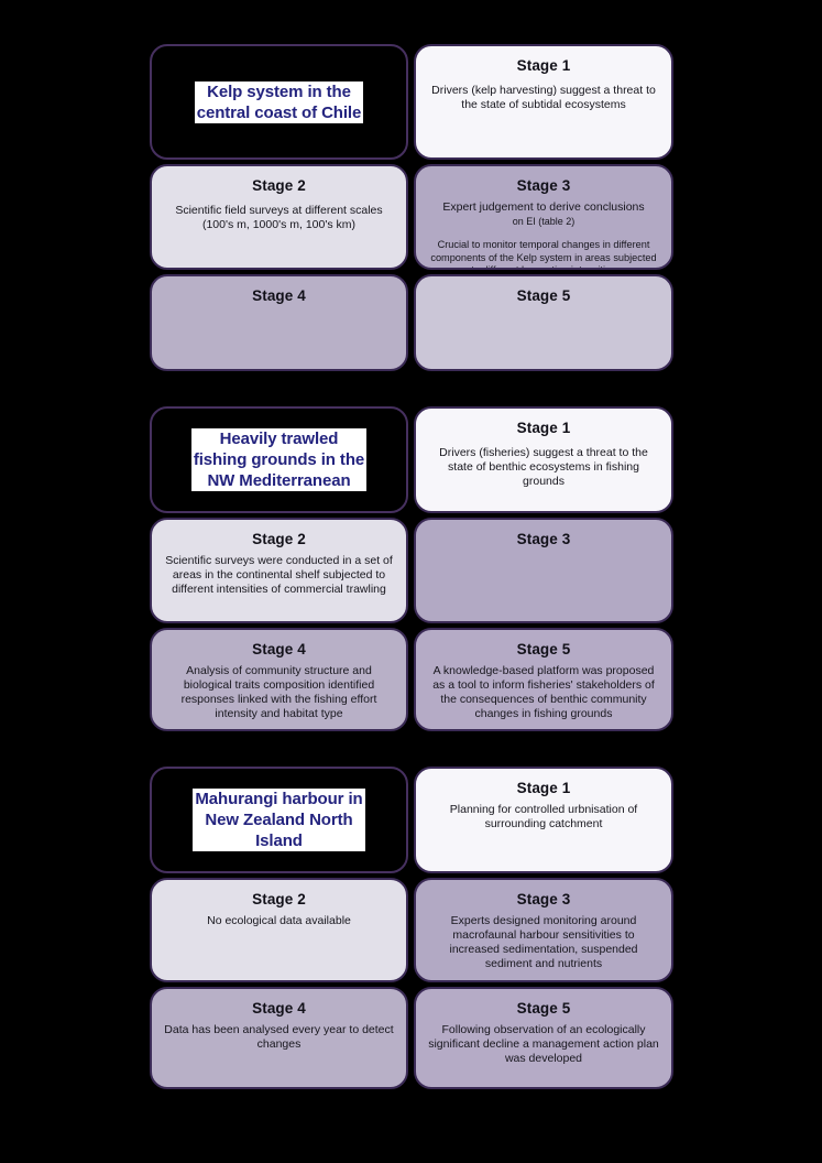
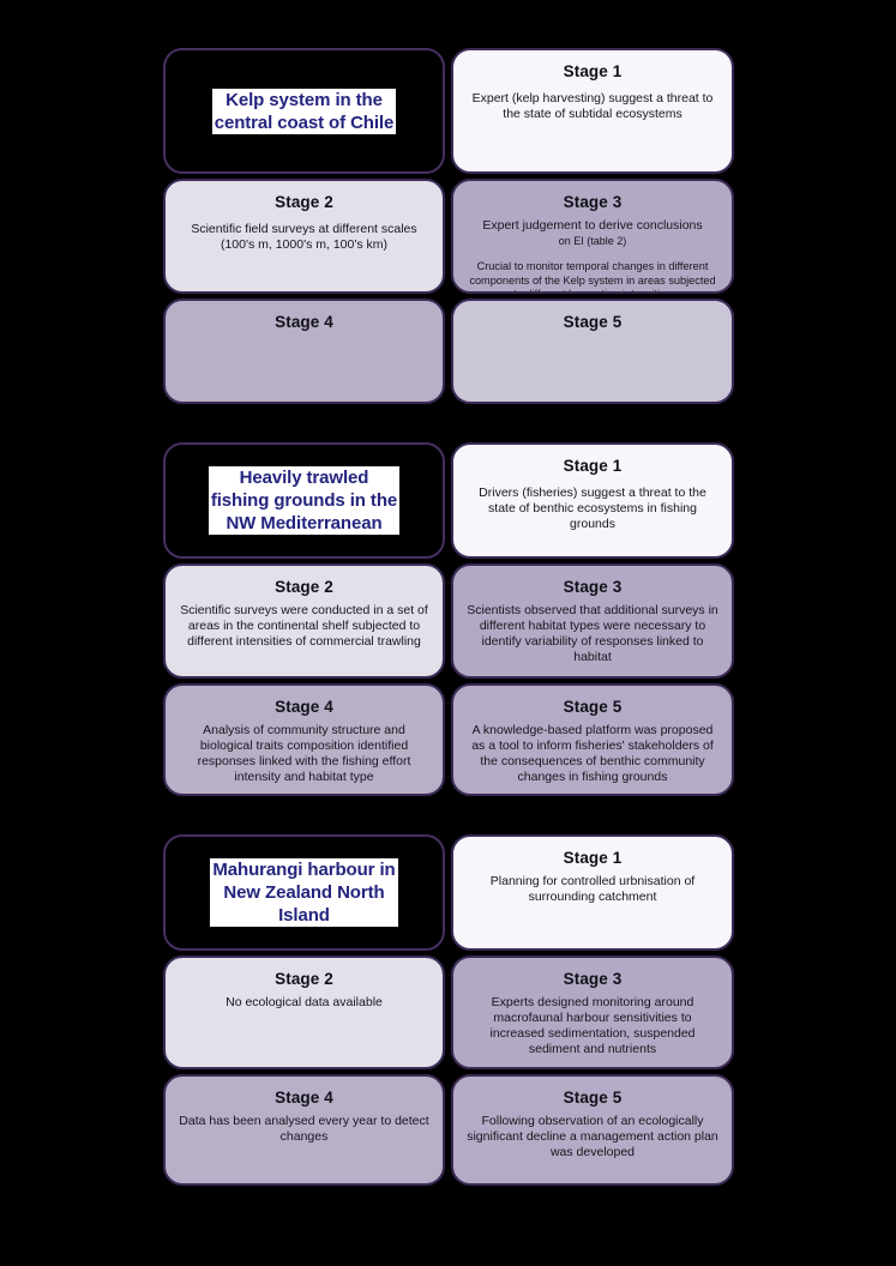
  Kelp system in the
  central coast of Chile
  Stage 1
- Drivers (kelp harvesting) suggest a threat to the state of subtidal ecosystems
+ Expert (kelp harvesting) suggest a threat to the state of subtidal ecosystems
  Stage 2
  Scientific field surveys at different scales (100's m, 1000's m, 100's km)
  Stage 3
  Expert judgement to derive conclusions
  on EI (table 2)
  Crucial to monitor temporal changes in different components of the Kelp system in areas subjected
  Stage 4
  Stage 5
  Heavily trawled
  fishing grounds in the
  NW Mediterranean
  Stage 1
  Drivers (fisheries) suggest a threat to the state of benthic ecosystems in fishing grounds
  Stage 2
  Scientific surveys were conducted in a set of areas in the continental shelf subjected to different intensities of commercial trawling
  Stage 3
+ Scientists observed that additional surveys in different habitat types were necessary to identify variability of responses linked to habitat
  Stage 4
  Analysis of community structure and biological traits composition identified responses linked with the fishing effort intensity and habitat type
  Stage 5
  A knowledge-based platform was proposed as a tool to inform fisheries' stakeholders of the consequences of benthic community changes in fishing grounds
  Mahurangi harbour in
  New Zealand North
  Island
  Stage 1
  Planning for controlled urbnisation of surrounding catchment
  Stage 2
  No ecological data available
  Stage 3
  Experts designed monitoring around macrofaunal harbour sensitivities to increased sedimentation, suspended sediment and nutrients
  Stage 4
  Data has been analysed every year to detect changes
  Stage 5
  Following observation of an ecologically significant decline a management action plan was developed
